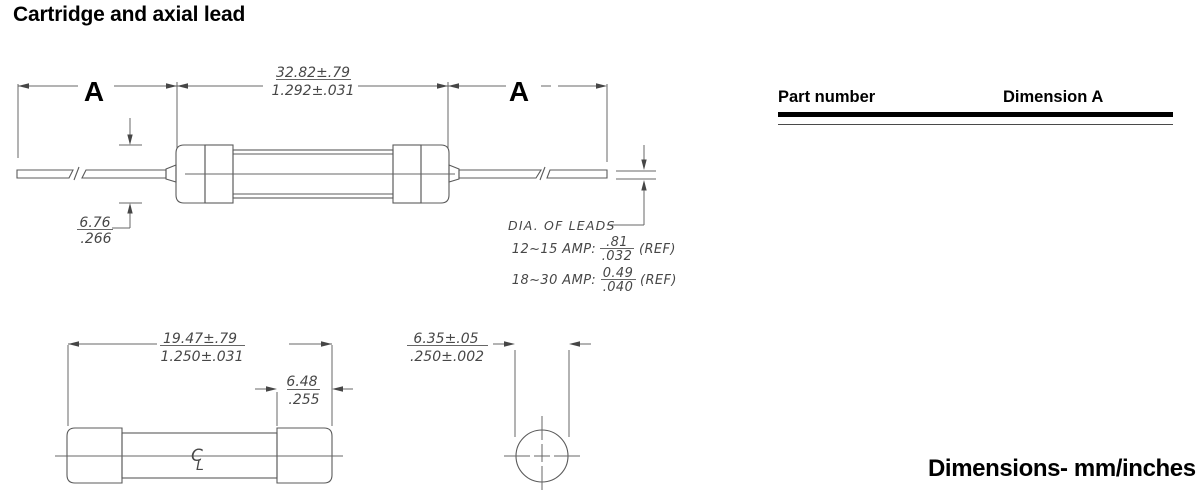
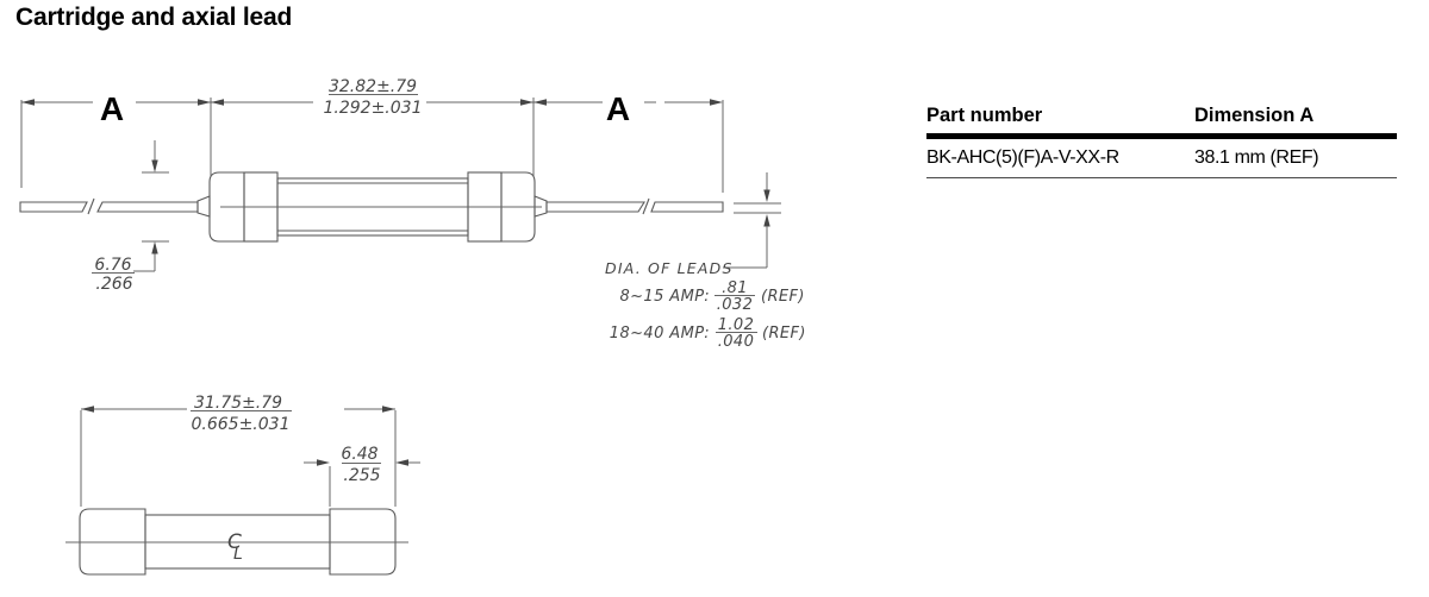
  Cartridge and axial lead
  A
  32.82±.79
  1.292±.031
  A
  6.76
  .266
  DIA. OF LEADS
- 12~15 AMP:
+ 8~15 AMP:
  .81
  .032
  (REF)
- 18~30 AMP:
+ 18~40 AMP:
- 0.49
+ 1.02
  .040
  (REF)
  Part number
  Dimension A
+ BK-AHC(5)(F)A-V-XX-R
+ 38.1 mm (REF)
- 19.47±.79
+ 31.75±.79
- 1.250±.031
+ 0.665±.031
  6.48
  .255
  C
  L
- 6.35±.05
- .250±.002
- Dimensions- mm/inches
